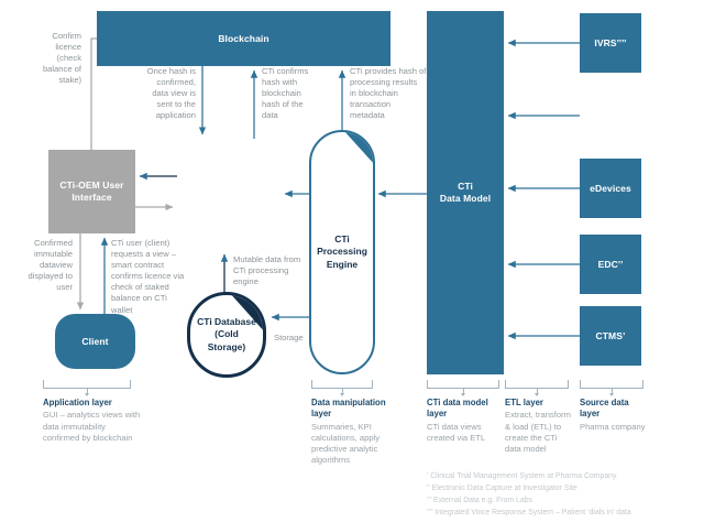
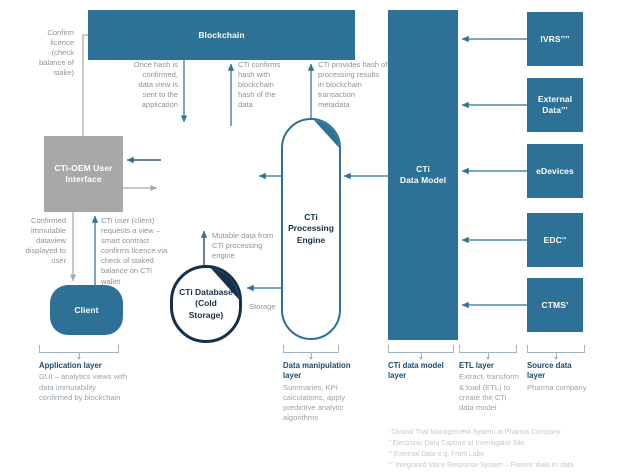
  Blockchain
  CTi-OEM User Interface
  Client
  CTi Database
  (Cold
  Storage)
  CTi
  Processing
  Engine
  CTi
  Data Model
  IVRS’’’’
+ External
+ Data’’’
  eDevices
  EDC’’
  CTMS’
  Confirm
  licence
  (check
  balance of
  stake)
  Once hash is
  confirmed,
  data view is
  sent to the
  application
  CTi confirms
  hash with
  blockchain
  hash of the
  data
  CTi provides hash of
  processing results
  in blockchain
  transaction
  metadata
  Confirmed
  immutable
  dataview
  displayed to
  user
  CTi user (client)
  requests a view –
  smart contract
  confirms licence via
  check of staked
  balance on CTi
  wallet
  Mutable data from
  CTi processing
  engine
  Storage
  Application layer
  GUI – analytics views with
  data immutability
  confirmed by blockchain
  Data manipulation
  layer
  Summaries, KPI
  calculations, apply
  predictive analytic
  algorithms
  CTi data model
  layer
- CTi data views
- created via ETL
  ETL layer
  Extract, transform
  & load (ETL) to
  create the CTi
  data model
  Source data
  layer
  Pharma company
